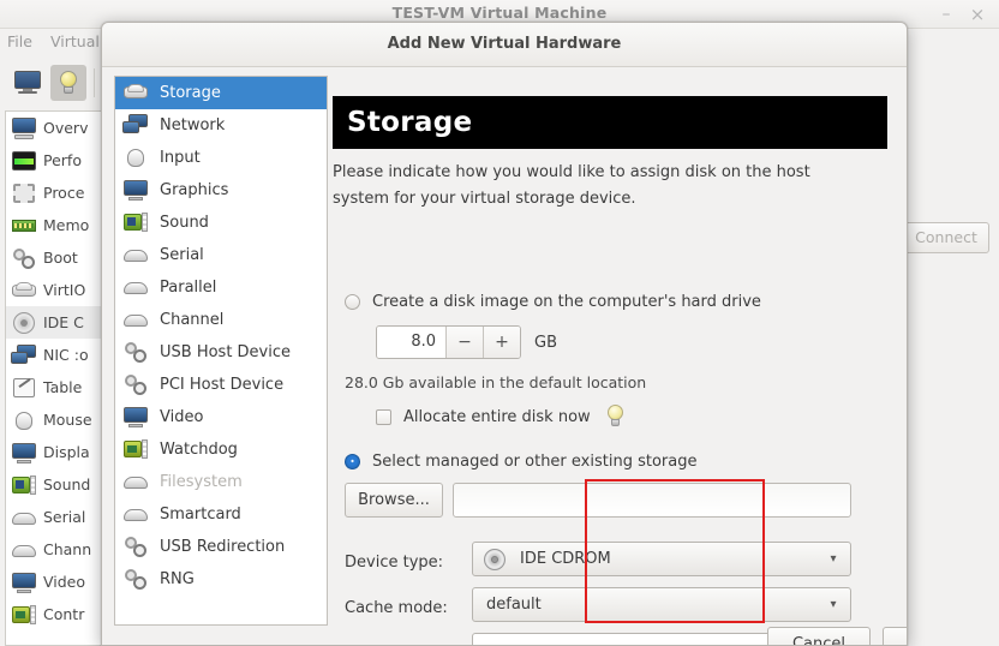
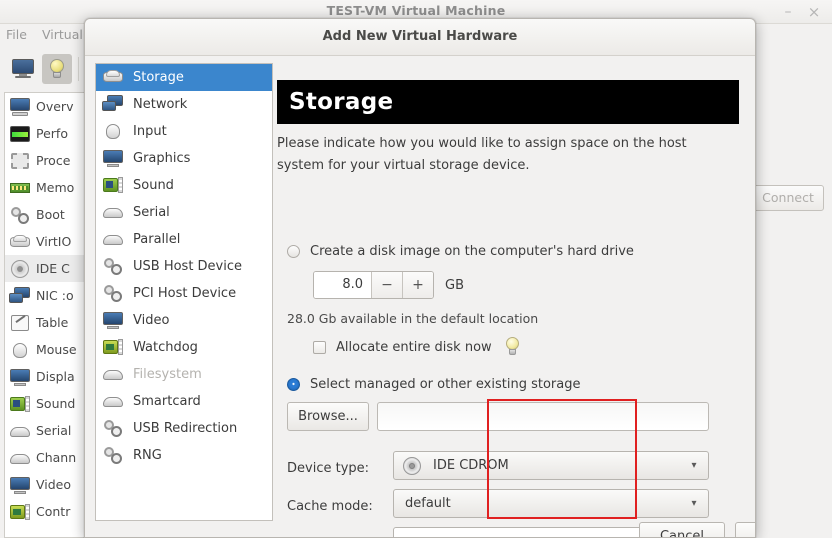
  TEST-VM Virtual Machine
  –
  ×
  File
  Virtual
  Overv
  Perfo
  Proce
  Memo
  Boot
  VirtIO
  IDE C
  NIC :o
  Table
  Mouse
  Displa
  Sound
  Serial
  Chann
  Video
  Contr
  Connect
  Add New Virtual Hardware
  Storage
  Network
  Input
  Graphics
  Sound
  Serial
  Parallel
- Channel
  USB Host Device
  PCI Host Device
  Video
  Watchdog
  Filesystem
  Smartcard
  USB Redirection
  RNG
  Storage
- Please indicate how you would like to assign disk on the host system for your virtual storage device.
+ Please indicate how you would like to assign space on the host system for your virtual storage device.
  Create a disk image on the computer's hard drive
  8.0
  −
  +
  GB
  28.0 Gb available in the default location
  Allocate entire disk now
  Select managed or other existing storage
  Browse...
  Device type:
  IDE CDROM
  ▾
  Cache mode:
  default
  ▾
  Cancel
